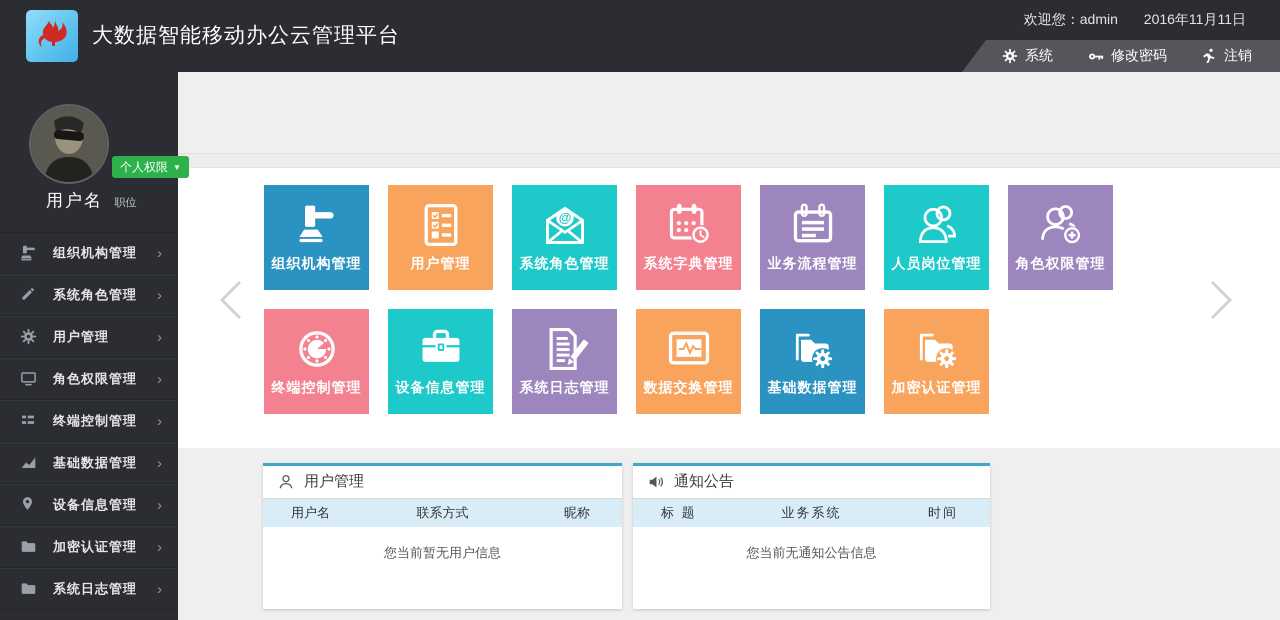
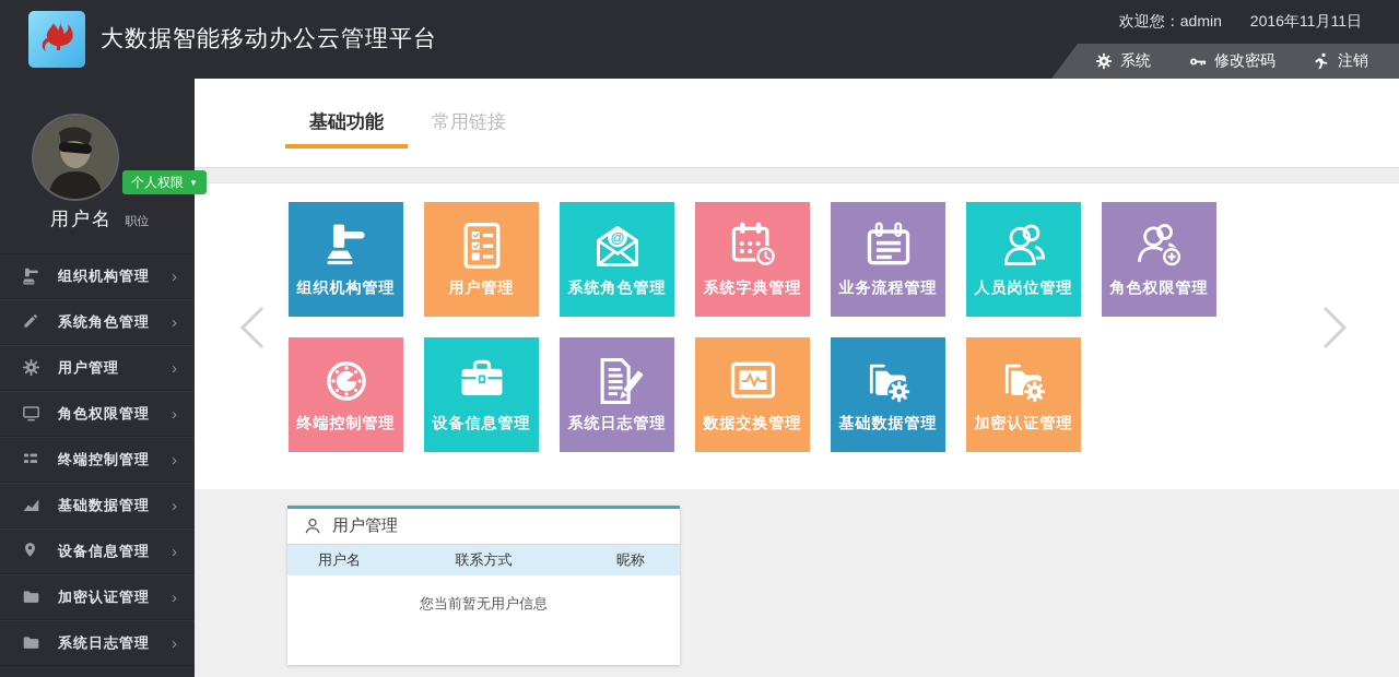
  大数据智能移动办公云管理平台
  欢迎您：admin 2016年11月11日
  系统
  修改密码
  注销
  个人权限
  ▼
  用户名 职位
  组织机构管理
  ›
  系统角色管理
  ›
  用户管理
  ›
  角色权限管理
  ›
  终端控制管理
  ›
  基础数据管理
  ›
  设备信息管理
  ›
  加密认证管理
  ›
  系统日志管理
  ›
+ 基础功能
+ 常用链接
  组织机构管理
  用户管理
  @
  系统角色管理
  系统字典管理
  业务流程管理
  人员岗位管理
  角色权限管理
  终端控制管理
  设备信息管理
  系统日志管理
  数据交换管理
  基础数据管理
  加密认证管理
  用户管理
  用户名
  联系方式
  昵称
  您当前暂无用户信息
- 通知公告
- 标 题
- 业务系统
- 时间
- 您当前无通知公告信息
